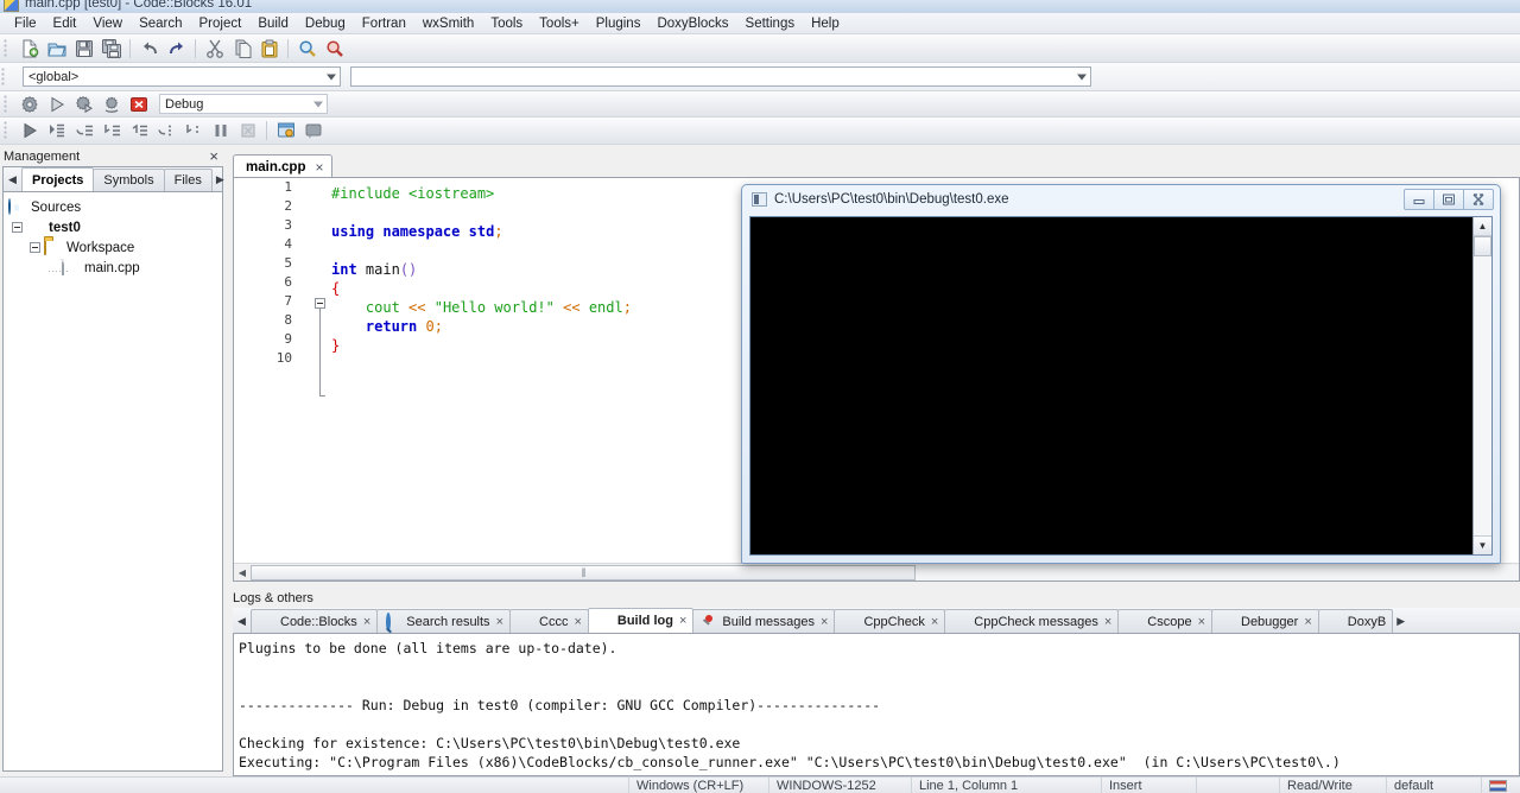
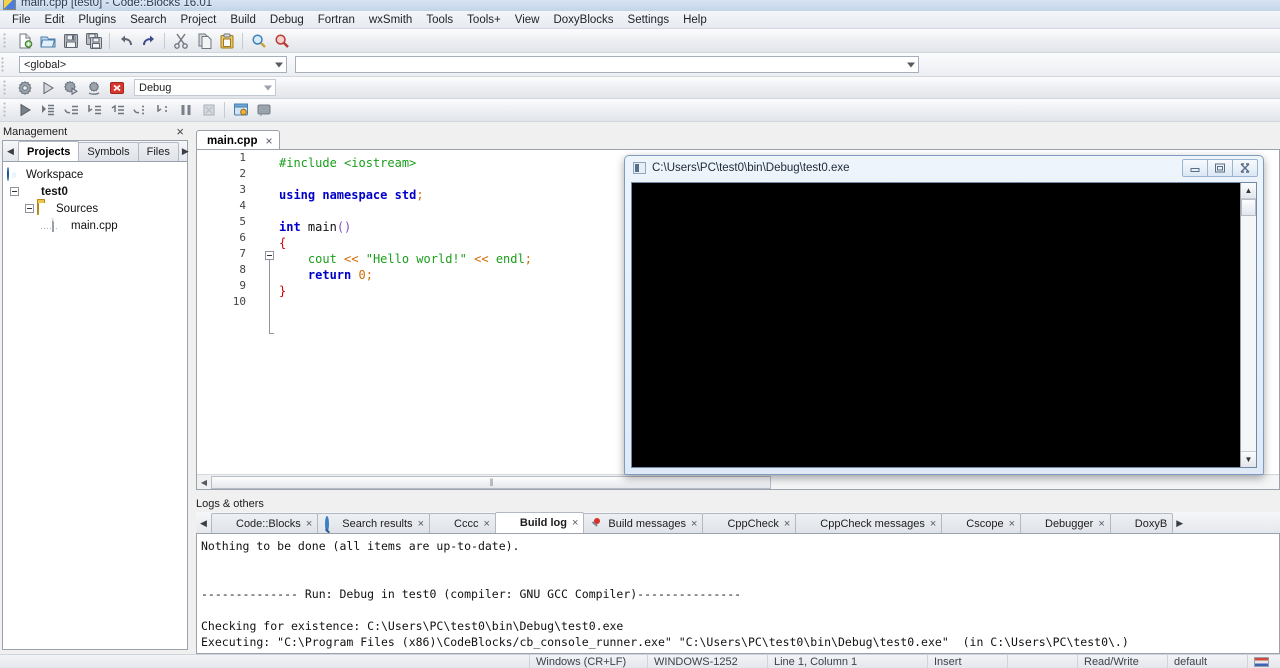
  main.cpp [test0] - Code::Blocks 16.01
  File
  Edit
- View
+ Plugins
  Search
  Project
  Build
  Debug
  Fortran
  wxSmith
  Tools
  Tools+
- Plugins
+ View
  DoxyBlocks
  Settings
  Help
  <global>
  Debug
  Management
  ×
  ◀
  Projects
  Symbols
  Files
  ▶
- Sources
+ Workspace
  test0
- Workspace
+ Sources
  main.cpp
  main.cpp
  ×
  1
  2
  3
  4
  5
  6
  7
  8
  9
  10
  #include <iostream>
  using namespace std;
  int main()
  {
  cout << "Hello world!" << endl;
  return 0;
  }
  ◀
  C:\Users\PC\test0\bin\Debug\test0.exe
  ▲
  ▼
  Logs & others
  ◀
  Code::Blocks
  ×
  Search results
  ×
  Cccc
  ×
  Build log
  ×
  Build messages
  ×
  CppCheck
  ×
  CppCheck messages
  ×
  Cscope
  ×
  Debugger
  ×
  DoxyB
  ▶
- Plugins to be done (all items are up-to-date).
+ Nothing to be done (all items are up-to-date).
  -------------- Run: Debug in test0 (compiler: GNU GCC Compiler)---------------
  Checking for existence: C:\Users\PC\test0\bin\Debug\test0.exe
  Executing: "C:\Program Files (x86)\CodeBlocks/cb_console_runner.exe" "C:\Users\PC\test0\bin\Debug\test0.exe" (in C:\Users\PC\test0\.)
  Windows (CR+LF)
  WINDOWS-1252
  Line 1, Column 1
  Insert
  Read/Write
  default
